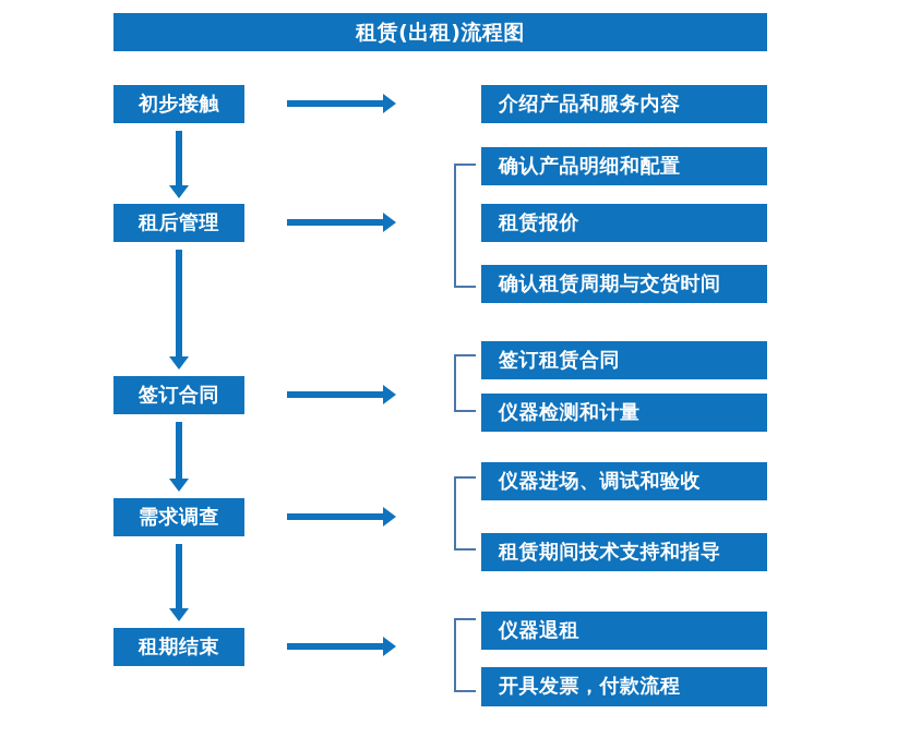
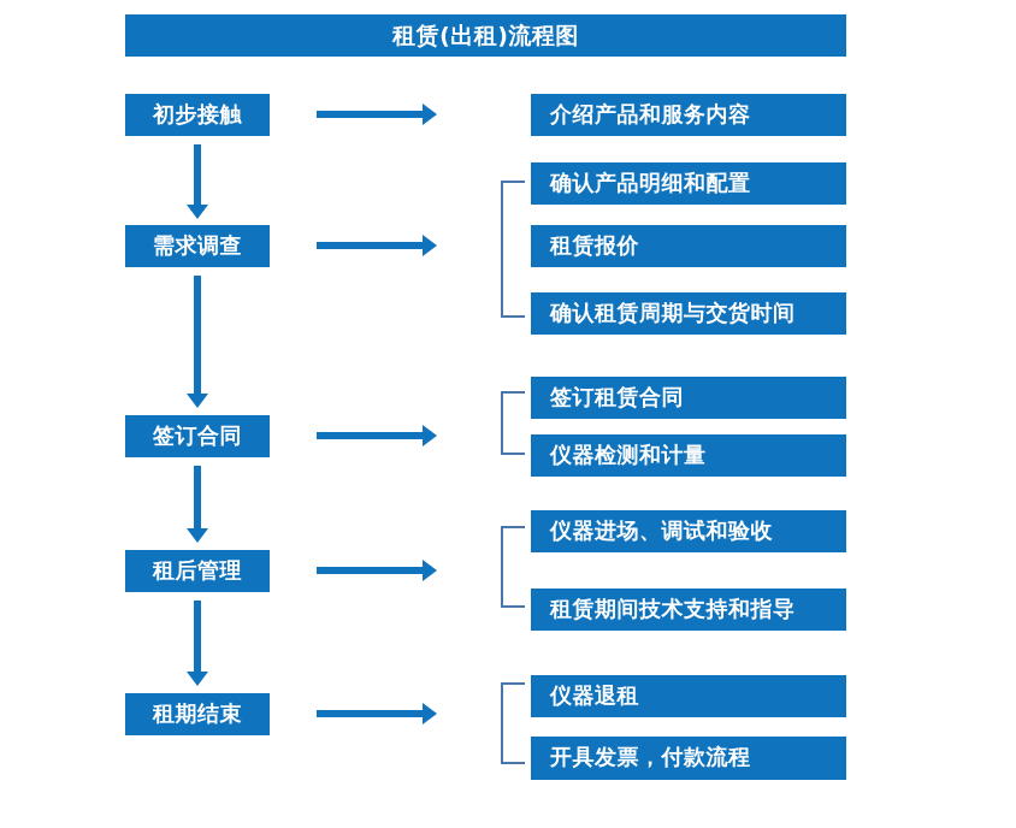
  租赁(出租)流程图
  初步接触
- 租后管理
+ 需求调查
  签订合同
- 需求调查
+ 租后管理
  租期结束
  介绍产品和服务内容
  确认产品明细和配置
  租赁报价
  确认租赁周期与交货时间
  签订租赁合同
  仪器检测和计量
  仪器进场、调试和验收
  租赁期间技术支持和指导
  仪器退租
  开具发票，付款流程
